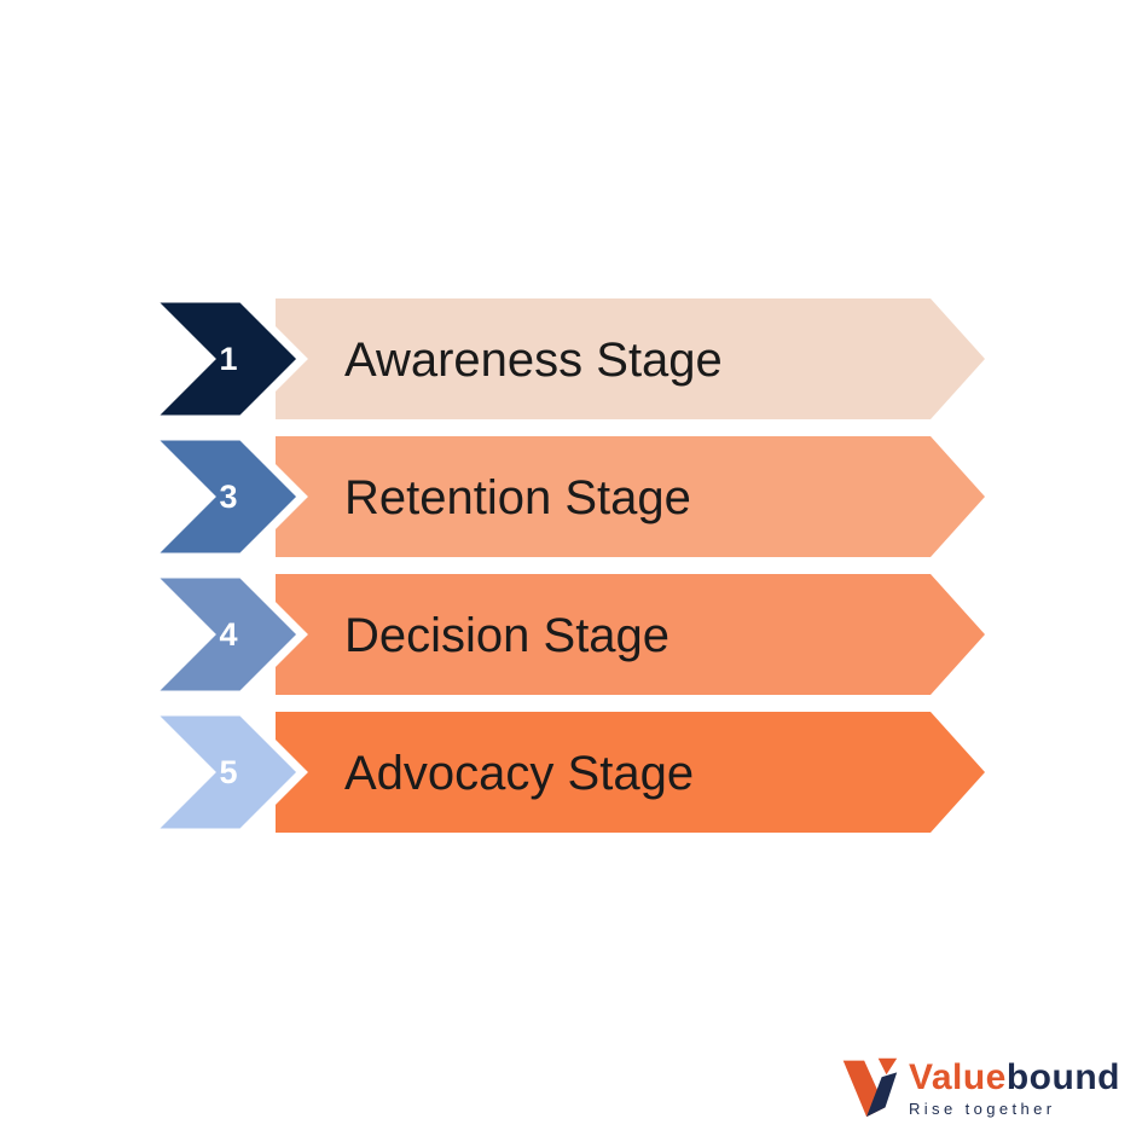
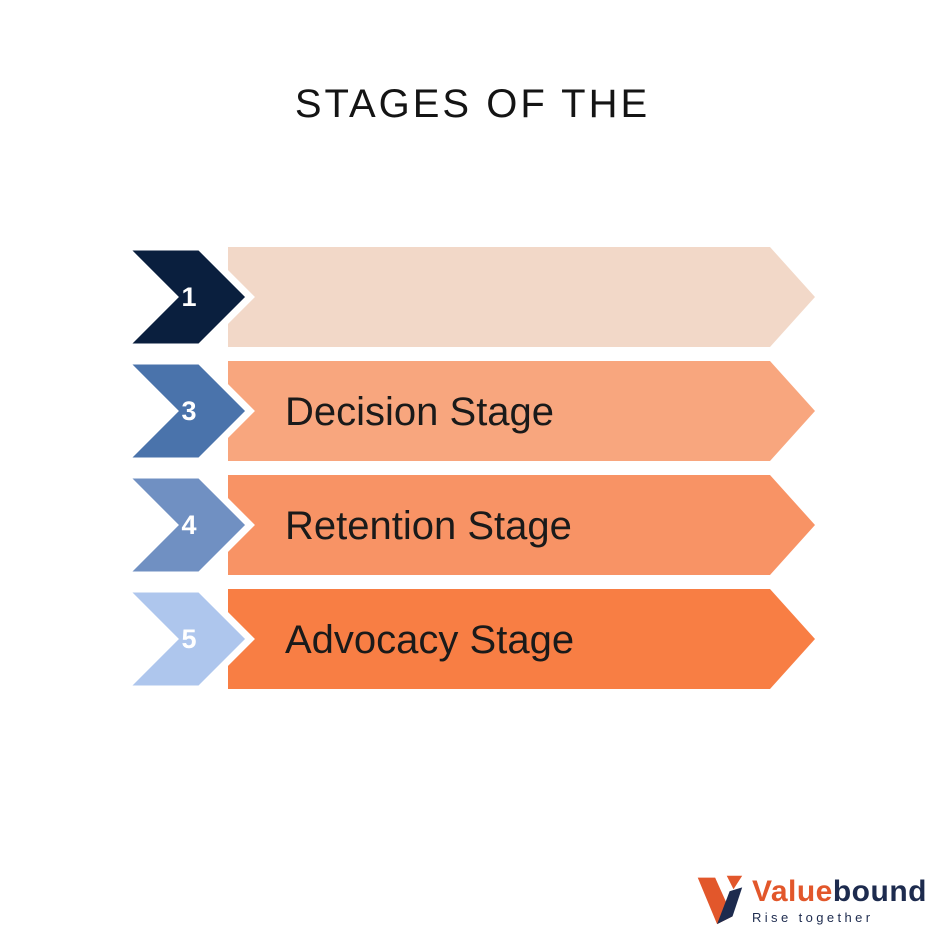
+ STAGES OF THE
  1
- Awareness Stage
  3
- Retention Stage
+ Decision Stage
  4
- Decision Stage
+ Retention Stage
  5
  Advocacy Stage
  Valuebound
  Rise together
